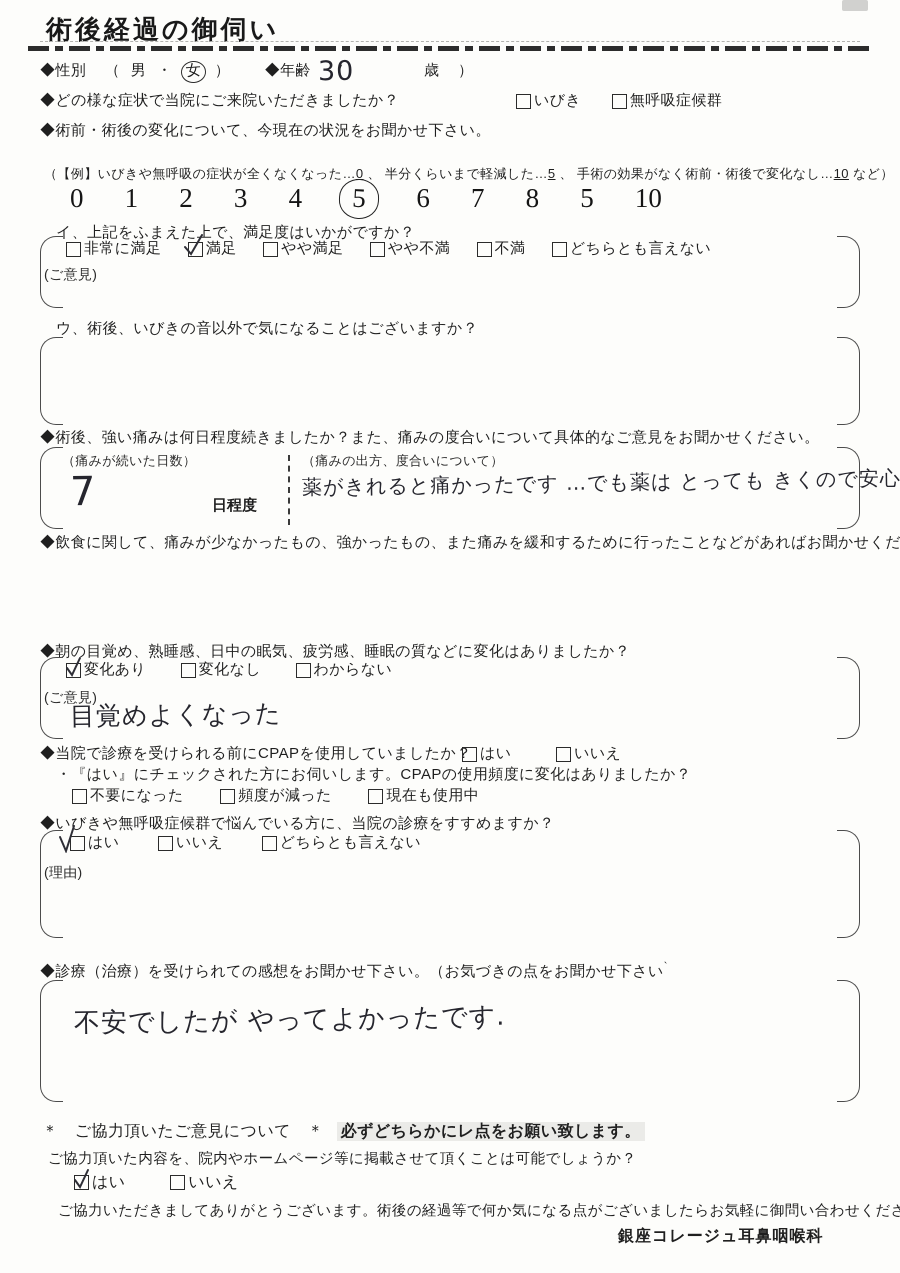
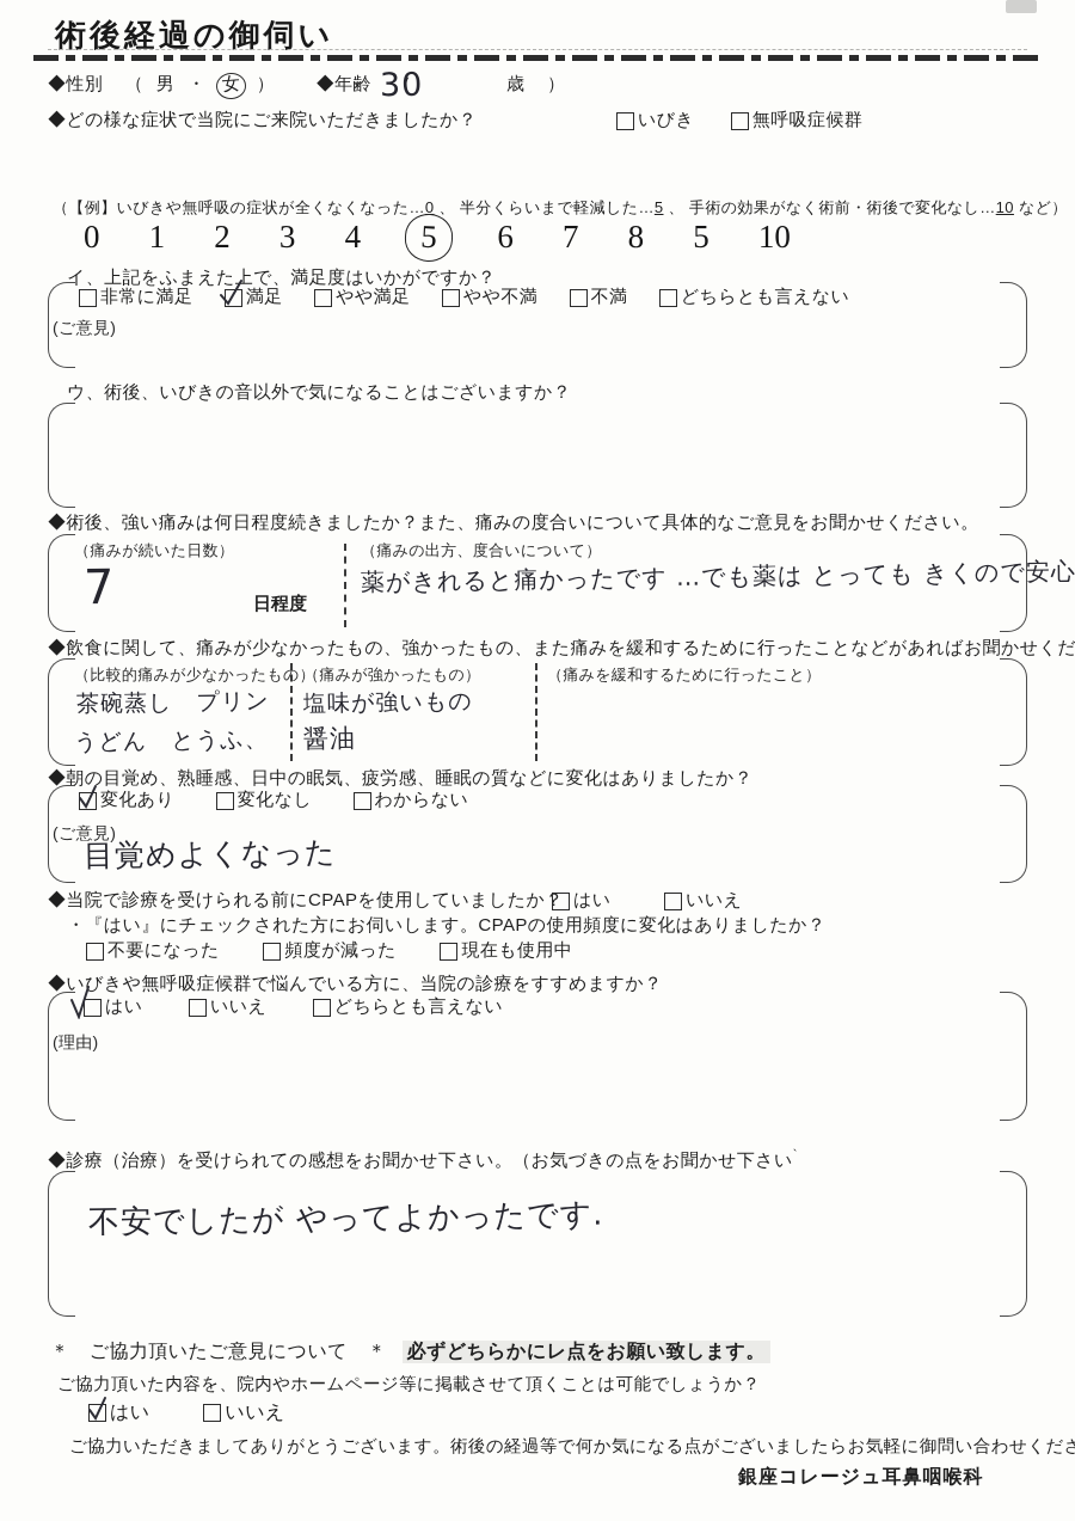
  術後経過の御伺い
  30
  ◆どの様な症状で当院にご来院いただきましたか？
  いびき
  無呼吸症候群
- ◆術前・術後の変化について、今現在の状況をお聞かせ下さい。
  （【例】いびきや無呼吸の症状が全くなくなった…0 、 半分くらいまで軽減した…5 、 手術の効果がなく術前・術後で変化なし…10 など）
  0
  1
  2
  3
  4
  6
  7
  8
  5
  10
  イ、上記をふまえた上で、満足度はいかがですか？
  非常に満足
  満足
  やや満足
  やや不満
  不満
  どちらとも言えない
  (ご意見)
  ウ、術後、いびきの音以外で気になることはございますか？
  ◆術後、強い痛みは何日程度続きましたか？また、痛みの度合いについて具体的なご意見をお聞かせください。
  （痛みが続いた日数）
  （痛みの出方、度合いについて）
  7
  日程度
  薬がきれると痛かったです …でも薬は とっても きくので安心
  ◆飲食に関して、痛みが少なかったもの、強かったもの、また痛みを緩和するために行ったことなどがあればお聞かせくだ
+ （比較的痛みが少なかったもの）
+ （痛みが強かったもの）
+ （痛みを緩和するために行ったこと）
+ 茶碗蒸し プリン
+ うどん とうふ、
+ 塩味が強いもの
+ 醤油
  ◆朝の目覚め、熟睡感、日中の眠気、疲労感、睡眠の質などに変化はありましたか？
  変化あり
  変化なし
  わからない
  (ご意見)
  目覚めよくなった
  ◆当院で診療を受けられる前にCPAPを使用していましたか？
  はい
  いいえ
  ・『はい』にチェックされた方にお伺いします。CPAPの使用頻度に変化はありましたか？
  不要になった
  頻度が減った
  現在も使用中
  ◆いびきや無呼吸症候群で悩んでいる方に、当院の診療をすすめますか？
  はい
  いいえ
  どちらとも言えない
  (理由)
  ◆診療（治療）を受けられての感想をお聞かせ下さい。（お気づきの点をお聞かせ下さい`
  不安でしたが やってよかったです.
  ＊ ご協力頂いたご意見について ＊ 必ずどちらかにレ点をお願い致します。
  ご協力頂いた内容を、院内やホームページ等に掲載させて頂くことは可能でしょうか？
  はい
  いいえ
  ご協力いただきましてありがとうございます。術後の経過等で何か気になる点がございましたらお気軽に御問い合わせくださ
  銀座コレージュ耳鼻咽喉科
